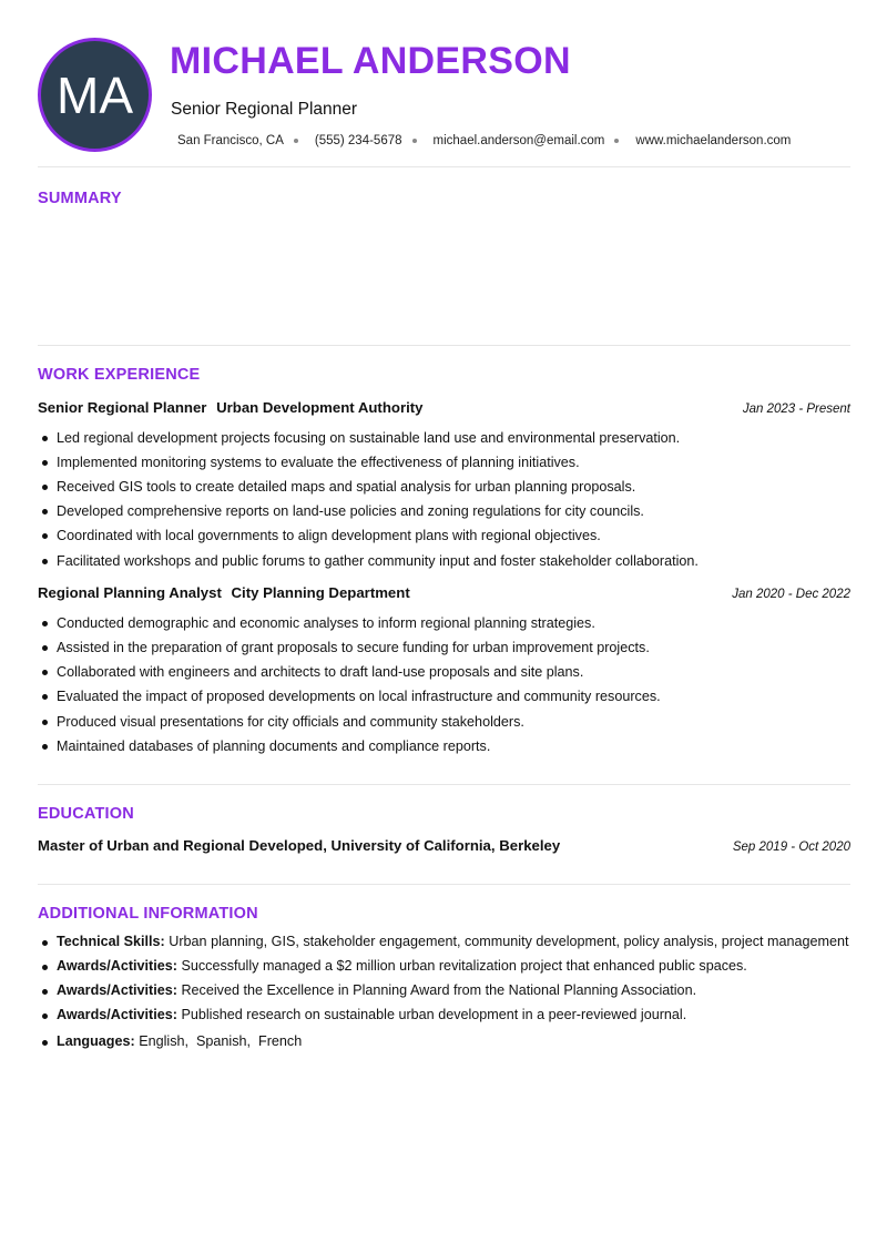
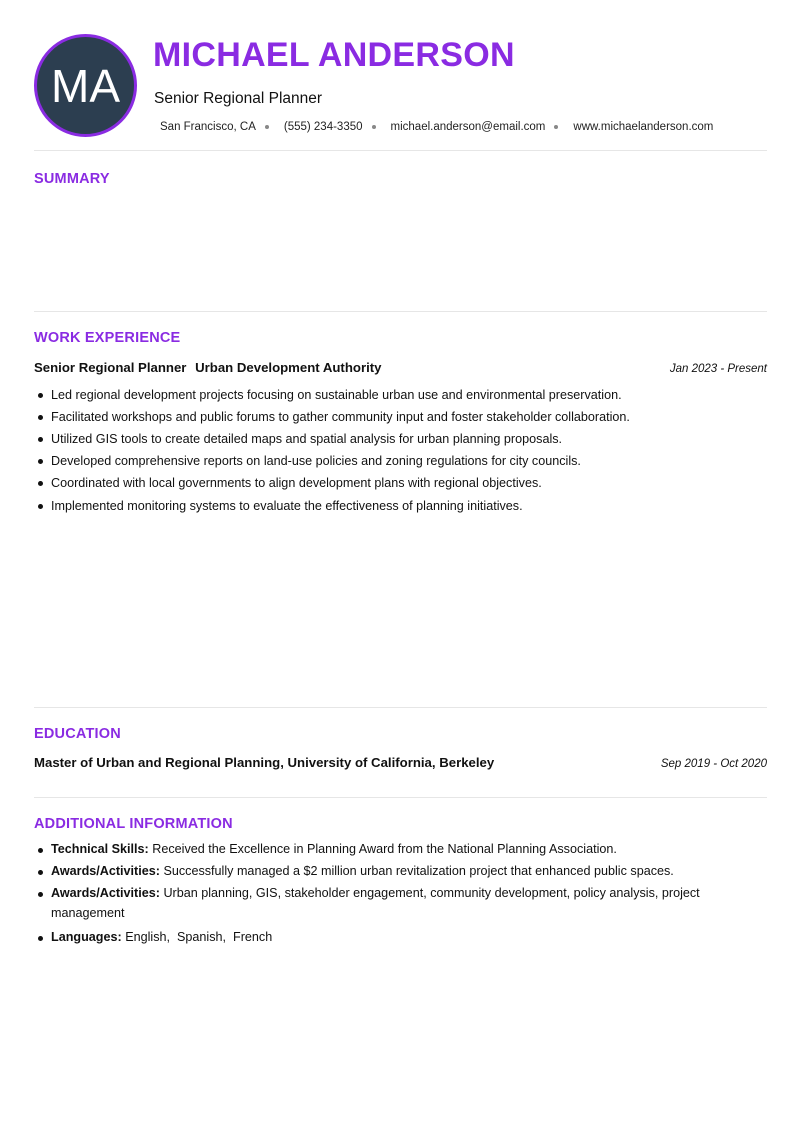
  MA
  MICHAEL ANDERSON
  Senior Regional Planner
  San Francisco, CA
- (555) 234-5678
+ (555) 234-3350
  michael.anderson@email.com
  www.michaelanderson.com
  SUMMARY
  WORK EXPERIENCE
  Senior Regional Planner Urban Development Authority
  Jan 2023 - Present
- Led regional development projects focusing on sustainable land use and environmental preservation.
+ Led regional development projects focusing on sustainable urban use and environmental preservation.
- Implemented monitoring systems to evaluate the effectiveness of planning initiatives.
+ Facilitated workshops and public forums to gather community input and foster stakeholder collaboration.
- Received GIS tools to create detailed maps and spatial analysis for urban planning proposals.
+ Utilized GIS tools to create detailed maps and spatial analysis for urban planning proposals.
  Developed comprehensive reports on land-use policies and zoning regulations for city councils.
  Coordinated with local governments to align development plans with regional objectives.
- Facilitated workshops and public forums to gather community input and foster stakeholder collaboration.
+ Implemented monitoring systems to evaluate the effectiveness of planning initiatives.
- Regional Planning Analyst City Planning Department
- Jan 2020 - Dec 2022
- Conducted demographic and economic analyses to inform regional planning strategies.
- Assisted in the preparation of grant proposals to secure funding for urban improvement projects.
- Collaborated with engineers and architects to draft land-use proposals and site plans.
- Evaluated the impact of proposed developments on local infrastructure and community resources.
- Produced visual presentations for city officials and community stakeholders.
- Maintained databases of planning documents and compliance reports.
  EDUCATION
- Master of Urban and Regional Developed, University of California, Berkeley
+ Master of Urban and Regional Planning, University of California, Berkeley
  Sep 2019 - Oct 2020
  ADDITIONAL INFORMATION
- Technical Skills: Urban planning, GIS, stakeholder engagement, community development, policy analysis, project management
+ Technical Skills: Received the Excellence in Planning Award from the National Planning Association.
  Awards/Activities: Successfully managed a $2 million urban revitalization project that enhanced public spaces.
- Awards/Activities: Received the Excellence in Planning Award from the National Planning Association.
+ Awards/Activities: Urban planning, GIS, stakeholder engagement, community development, policy analysis, project management
- Awards/Activities: Published research on sustainable urban development in a peer-reviewed journal.
  Languages: English, Spanish, French
